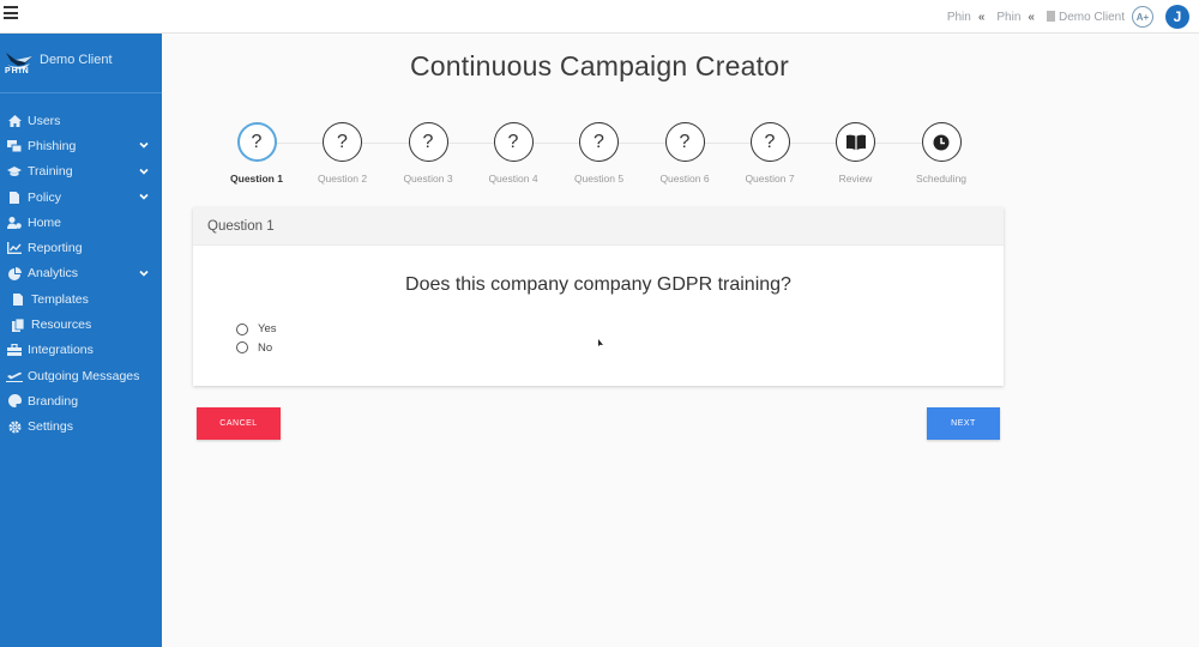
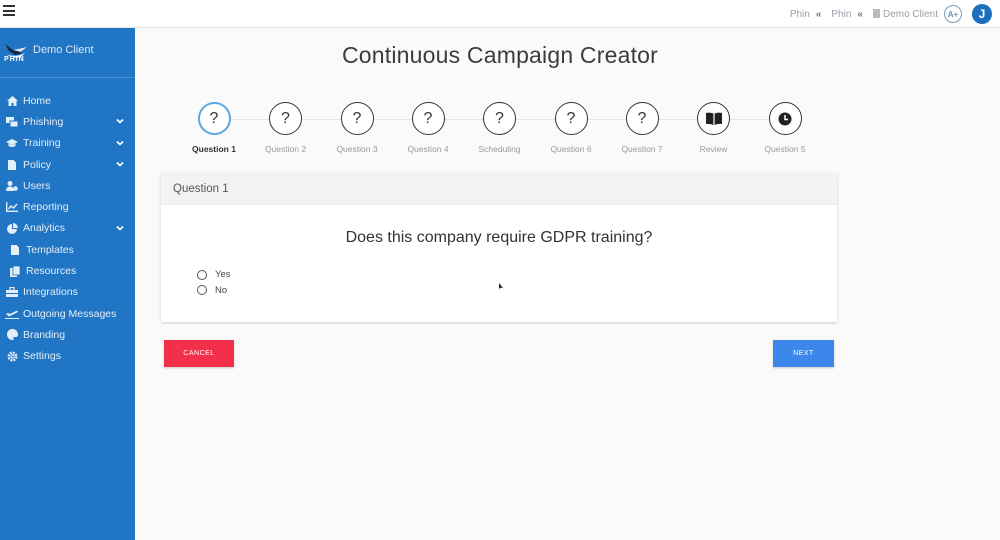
  Phin
  «
  Phin
  «
  Demo Client
  A+
  J
  Demo Client
- Users
+ Home
  Phishing
  Training
  Policy
- Home
+ Users
  Reporting
  Analytics
  Templates
  Resources
  Integrations
  Outgoing Messages
  Branding
  Settings
  Continuous Campaign Creator
  ?
  Question 1
  ?
  Question 2
  ?
  Question 3
  ?
  Question 4
  ?
- Question 5
+ Scheduling
  ?
  Question 6
  ?
  Question 7
  Review
- Scheduling
+ Question 5
  Question 1
- Does this company company GDPR training?
+ Does this company require GDPR training?
  Yes
  No
